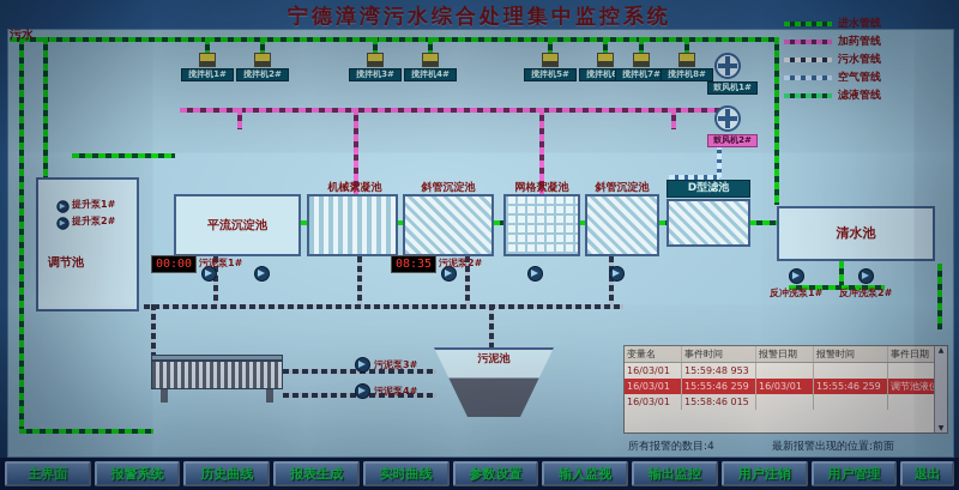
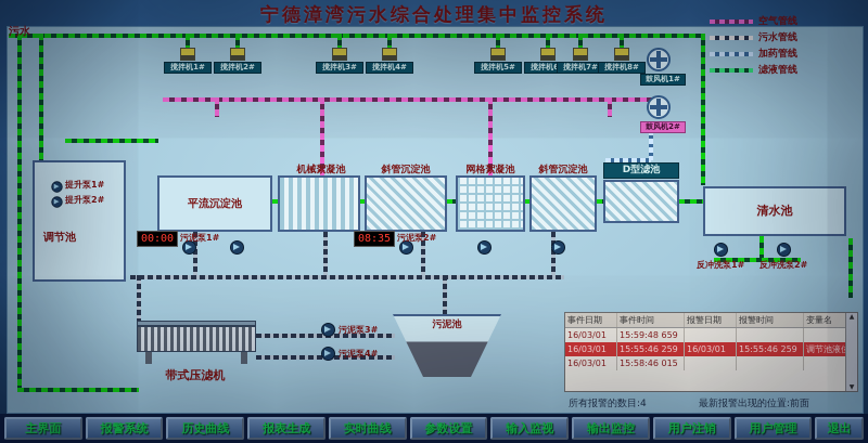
  宁德漳湾污水综合处理集中监控系统
  污水
- 进水管线
- 加药管线
+ 空气管线
  污水管线
- 空气管线
+ 加药管线
  滤液管线
  调节池
  平流沉淀池
  D型滤池
  清水池
  机械絮凝池
  斜管沉淀池
  网格絮凝池
  斜管沉淀池
  搅拌机1#
  搅拌机2#
  搅拌机3#
  搅拌机4#
  搅拌机5#
  搅拌机7#
  搅拌机8#
  鼓风机1#
  鼓风机2#
  提升泵1#
  提升泵2#
  00:00
  污泥泵1#
  08:35
  污泥泵2#
  污泥泵3#
  污泥泵4#
  反冲洗泵1#
  反冲洗泵2#
+ 带式压滤机
  污泥池
- 变量名
+ 事件日期
  事件时间
  报警日期
  报警时间
- 事件日期
+ 变量名
  16/03/01
- 15:59:48 953
+ 15:59:48 659
  16/03/01
  15:55:46 259
  16/03/01
  15:55:46 259
  调节池液
  16/03/01
  15:58:46 015
  所有报警的数目:4
  最新报警出现的位置:前面
  主界面
  报警系统
  历史曲线
  报表生成
  实时曲线
  参数设置
  输入监视
  输出监控
  用户注销
  用户管理
  退出
